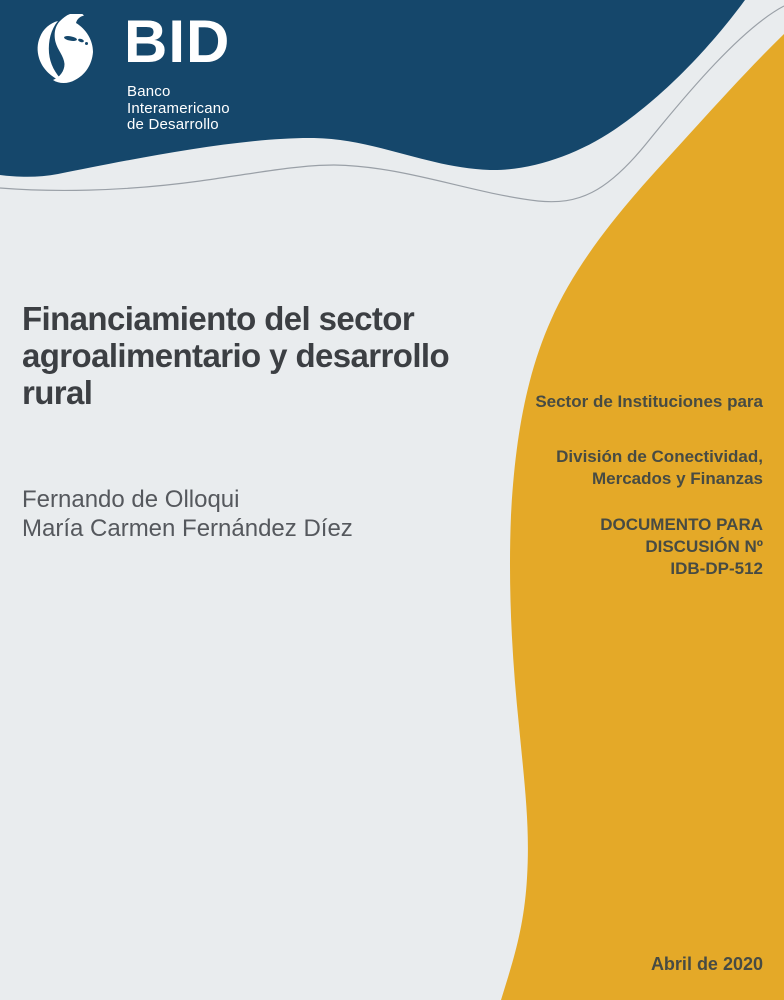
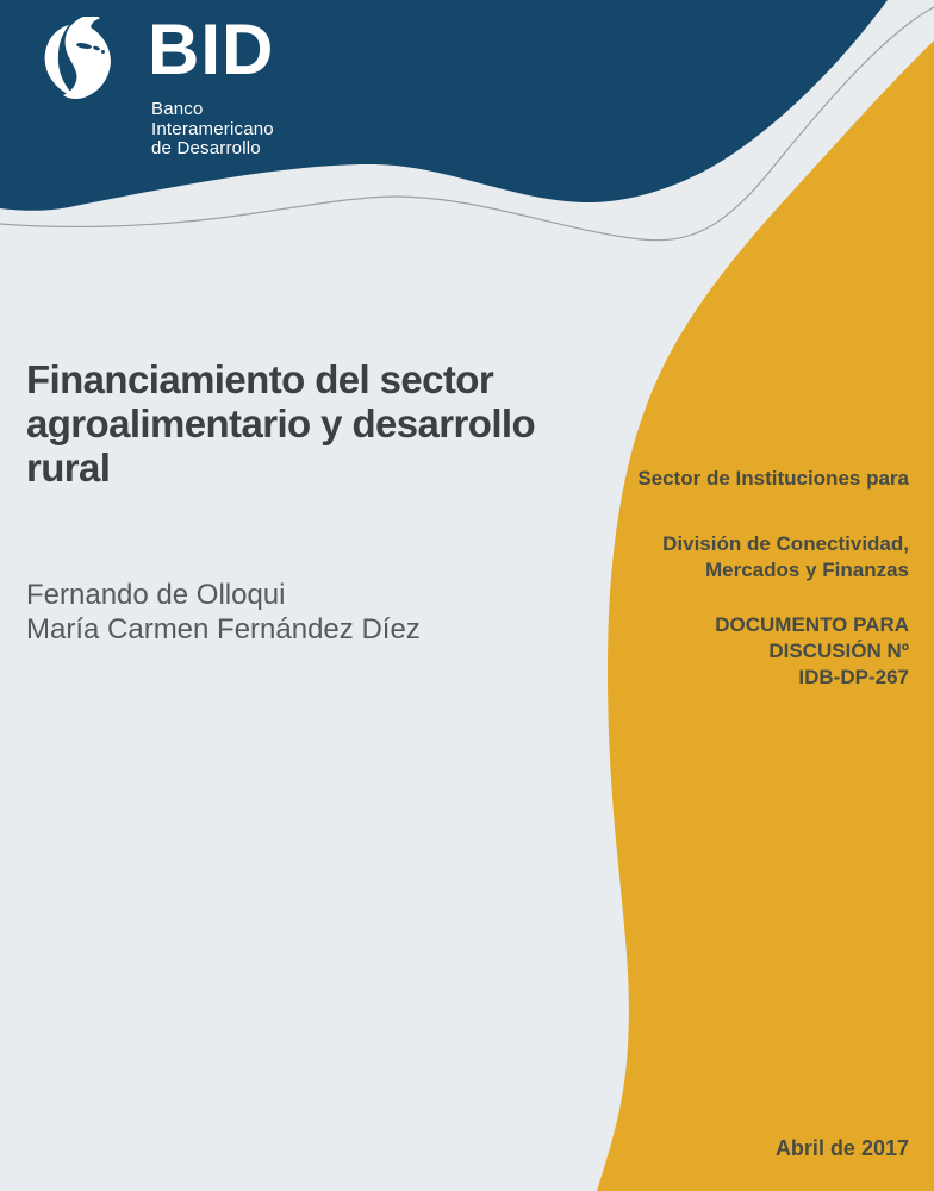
  BID
  Banco Interamericano
  de Desarrollo
  Financiamiento del sector
  agroalimentario y desarrollo
  rural
  Fernando de Olloqui
  María Carmen Fernández Díez
  Sector de Instituciones para
  División de Conectividad,
  Mercados y Finanzas
  DOCUMENTO PARA
  DISCUSIÓN Nº
- IDB-DP-512
+ IDB-DP-267
- Abril de 2020
+ Abril de 2017
